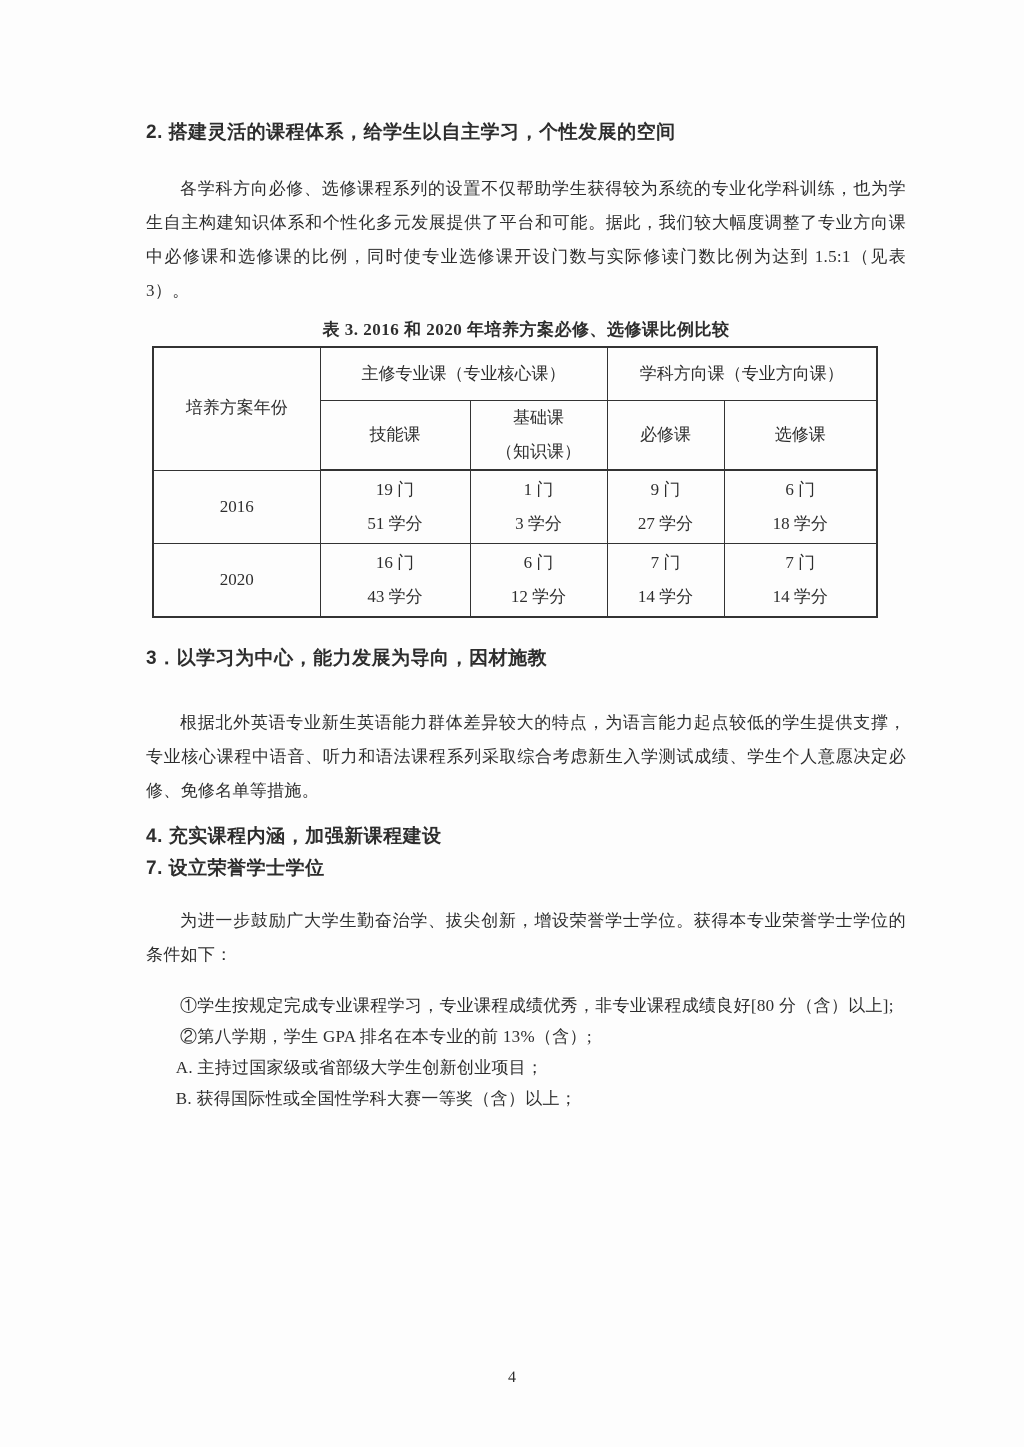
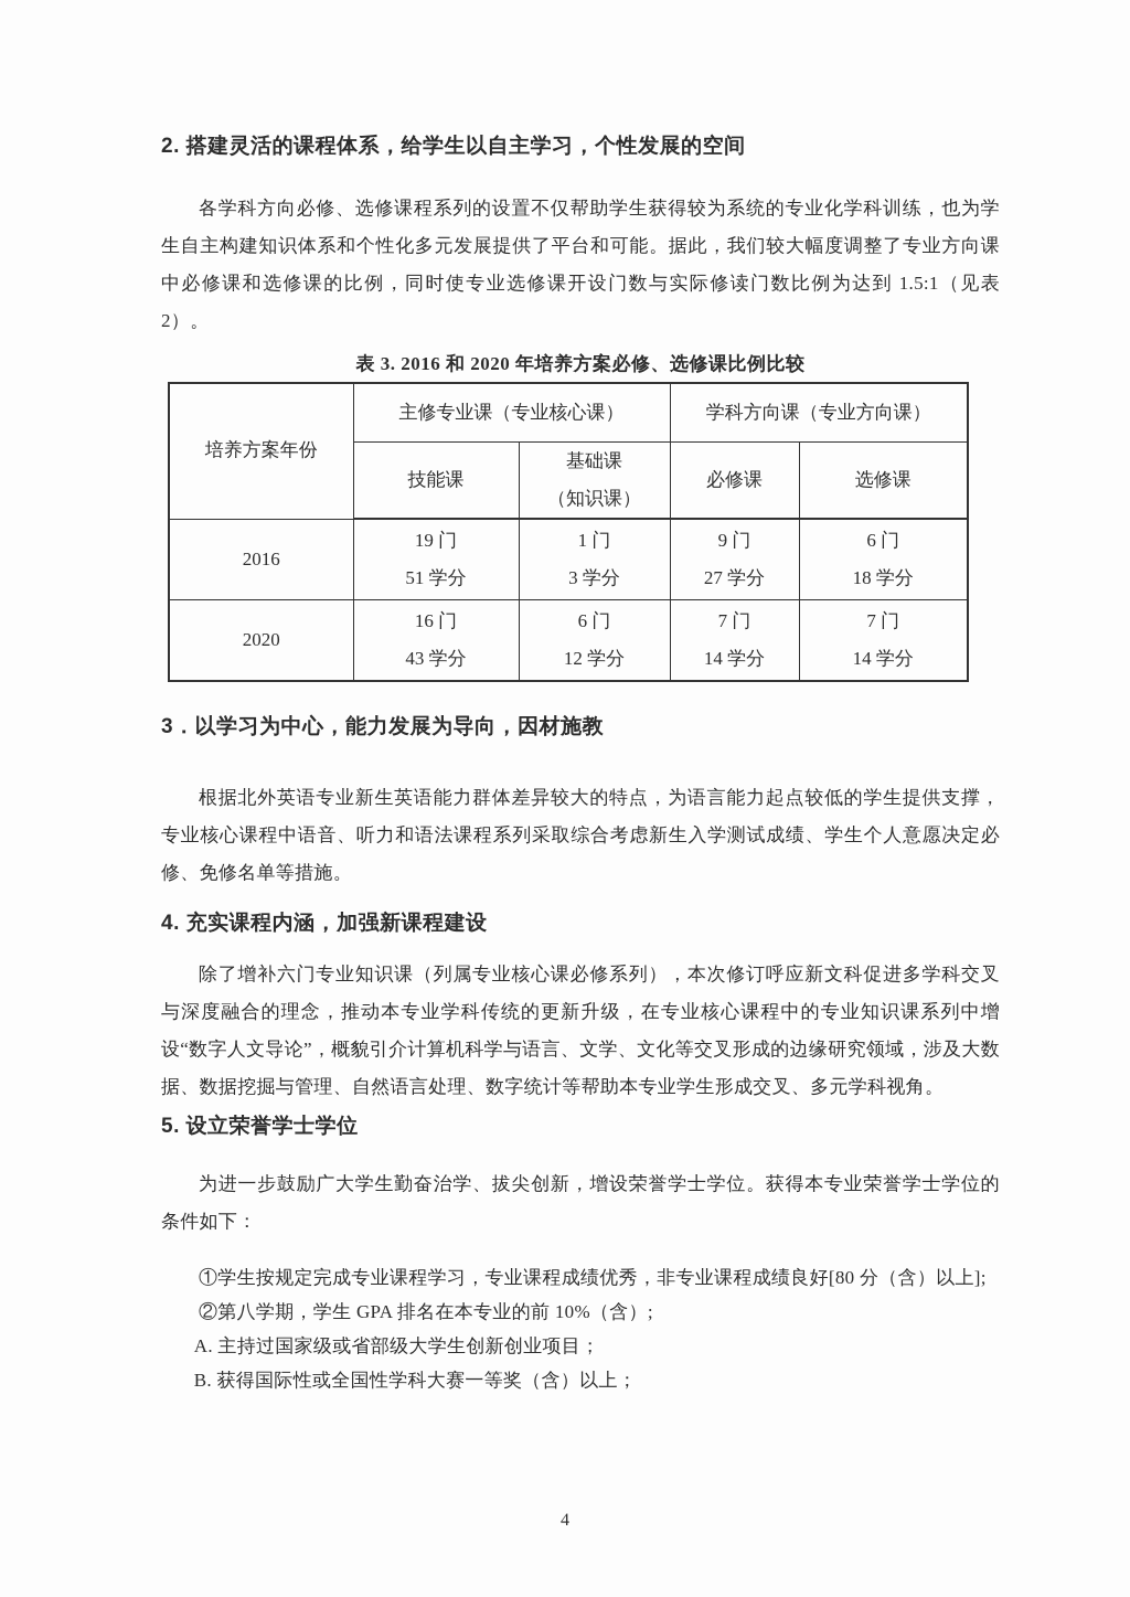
  2. 搭建灵活的课程体系，给学生以自主学习，个性发展的空间
- 各学科方向必修、选修课程系列的设置不仅帮助学生获得较为系统的专业化学科训练，也为学生自主构建知识体系和个性化多元发展提供了平台和可能。据此，我们较大幅度调整了专业方向课中必修课和选修课的比例，同时使专业选修课开设门数与实际修读门数比例为达到 1.5:1（见表 3）。
+ 各学科方向必修、选修课程系列的设置不仅帮助学生获得较为系统的专业化学科训练，也为学生自主构建知识体系和个性化多元发展提供了平台和可能。据此，我们较大幅度调整了专业方向课中必修课和选修课的比例，同时使专业选修课开设门数与实际修读门数比例为达到 1.5:1（见表 2）。
  表 3. 2016 和 2020 年培养方案必修、选修课比例比较
  培养方案年份	主修专业课（专业核心课）	学科方向课（专业方向课）
  技能课	基础课 （知识课）	必修课	选修课
  2016	19 门 51 学分	1 门 3 学分	9 门 27 学分	6 门 18 学分
  2020	16 门 43 学分	6 门 12 学分	7 门 14 学分	7 门 14 学分
  3．以学习为中心，能力发展为导向，因材施教
  根据北外英语专业新生英语能力群体差异较大的特点，为语言能力起点较低的学生提供支撑，专业核心课程中语音、听力和语法课程系列采取综合考虑新生入学测试成绩、学生个人意愿决定必修、免修名单等措施。
  4. 充实课程内涵，加强新课程建设
+ 除了增补六门专业知识课（列属专业核心课必修系列），本次修订呼应新文科促进多学科交叉与深度融合的理念，推动本专业学科传统的更新升级，在专业核心课程中的专业知识课系列中增设“数字人文导论”，概貌引介计算机科学与语言、文学、文化等交叉形成的边缘研究领域，涉及大数据、数据挖掘与管理、自然语言处理、数字统计等帮助本专业学生形成交叉、多元学科视角。
- 7. 设立荣誉学士学位
+ 5. 设立荣誉学士学位
  为进一步鼓励广大学生勤奋治学、拔尖创新，增设荣誉学士学位。获得本专业荣誉学士学位的条件如下：
  ①学生按规定完成专业课程学习，专业课程成绩优秀，非专业课程成绩良好[80 分（含）以上];
- ②第八学期，学生 GPA 排名在本专业的前 13%（含）;
+ ②第八学期，学生 GPA 排名在本专业的前 10%（含）;
  A. 主持过国家级或省部级大学生创新创业项目；
  B. 获得国际性或全国性学科大赛一等奖（含）以上；
  4
